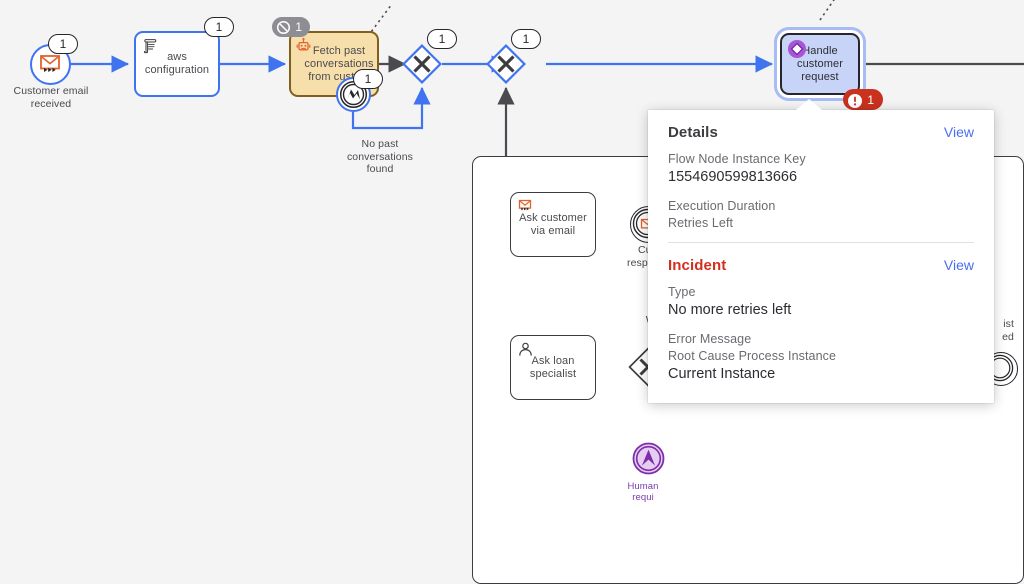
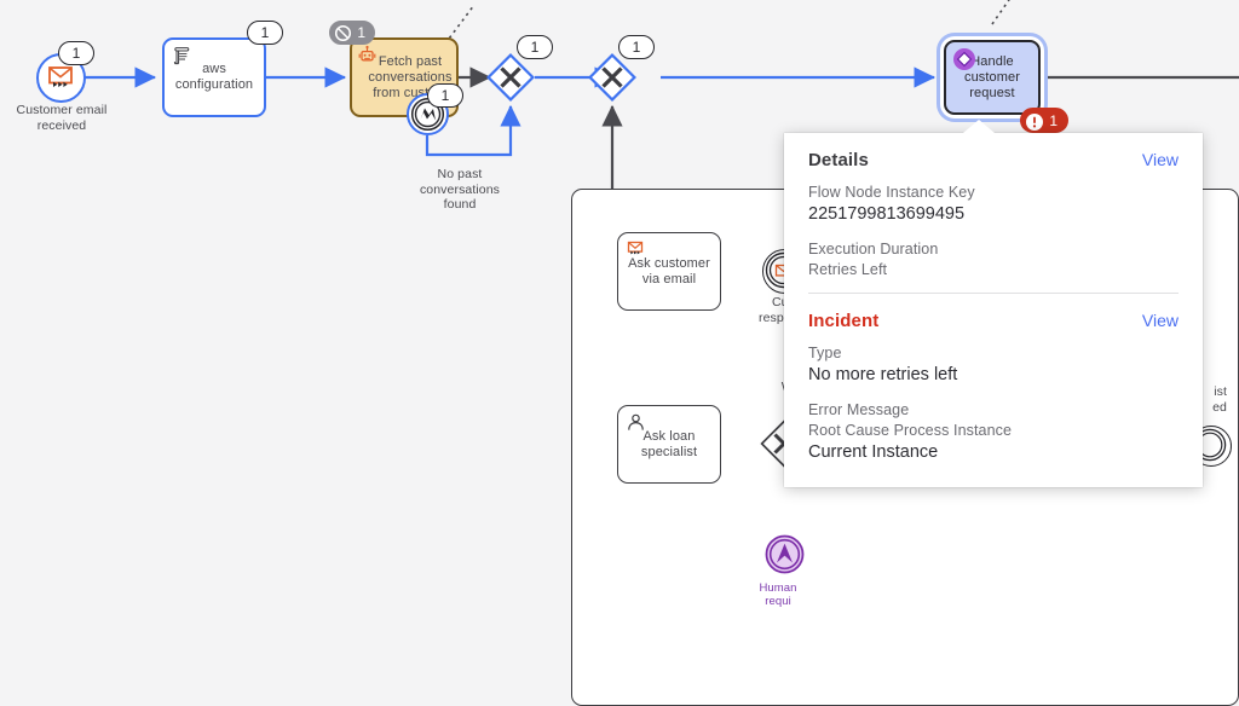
  1
  Customer email
  received
  aws
  configuration
  1
  Fetch past
  conversations
  1
  1
  No past
  conversations
  found
  1
  1
  Handle
  customer
  request
  1
  Ask customer
  via email
  Ask loan
  specialist
  Human
  requi
  ist
  ed
  Details
  View
  Flow Node Instance Key
- 1554690599813666
+ 2251799813699495
  Execution Duration
  Retries Left
  Incident
  View
  Type
  No more retries left
  Error Message
  Root Cause Process Instance
  Current Instance
